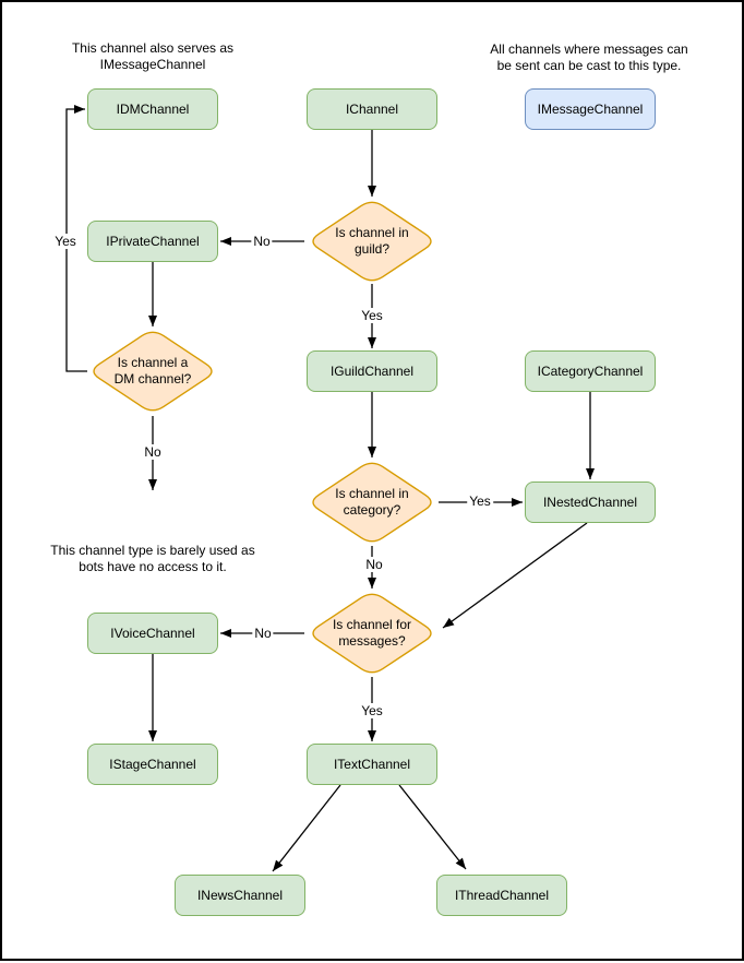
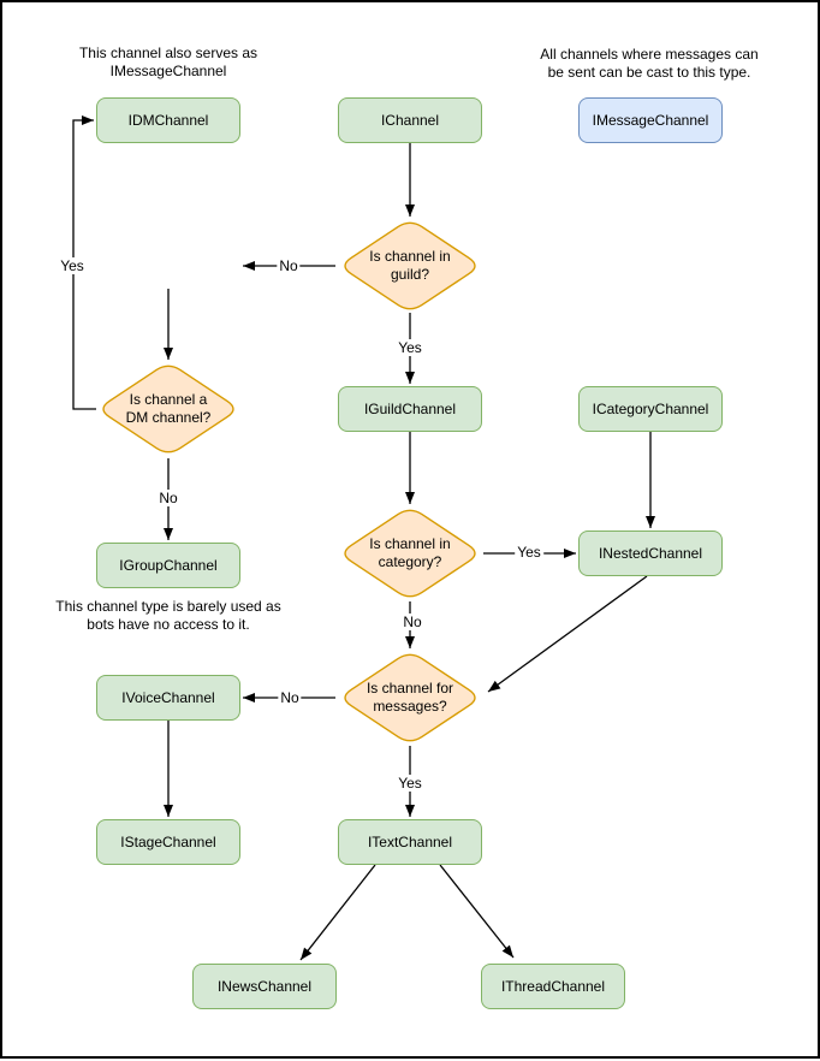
  This channel also serves as
  IMessageChannel
  All channels where messages can
  be sent can be cast to this type.
  This channel type is barely used as
  bots have no access to it.
  IDMChannel
  IChannel
  IMessageChannel
- IPrivateChannel
  IGuildChannel
  ICategoryChannel
+ IGroupChannel
  INestedChannel
  IVoiceChannel
  IStageChannel
  ITextChannel
  INewsChannel
  IThreadChannel
  Is channel in
  guild?
  Is channel a
  DM channel?
  Is channel in
  category?
  Is channel for
  messages?
  No
  Yes
  Yes
  No
  Yes
  No
  No
  Yes
